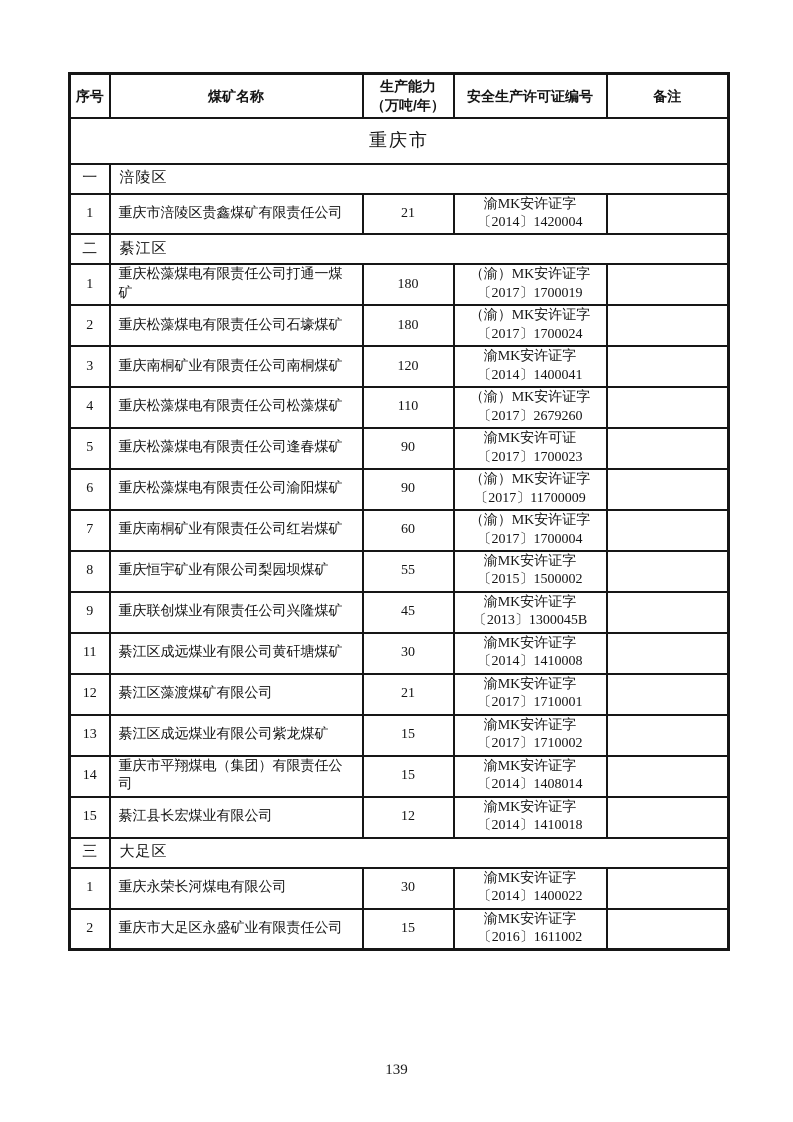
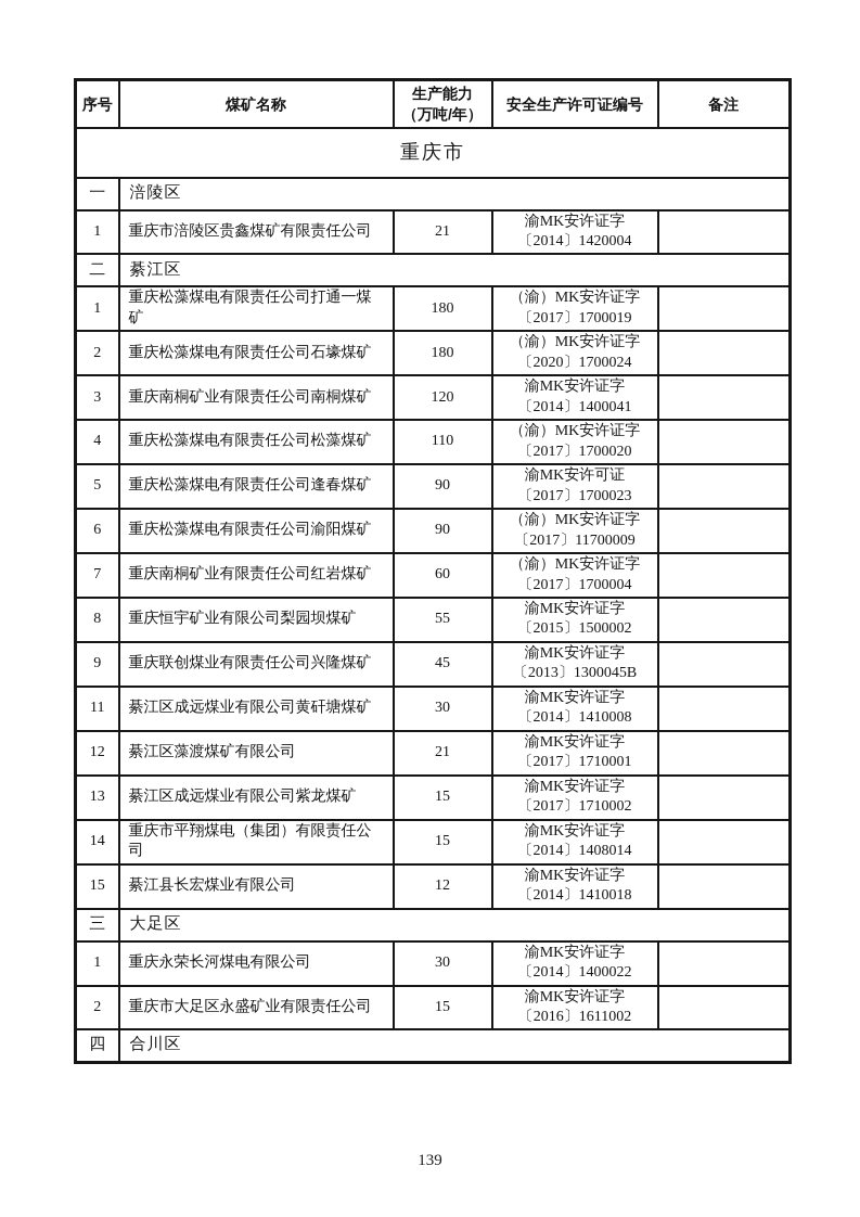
  序号	煤矿名称	生产能力 （万吨/年）	安全生产许可证编号	备注
  重庆市
  一	涪陵区
  1	重庆市涪陵区贵鑫煤矿有限责任公司	21	渝MK安许证字〔2014〕1420004
  二	綦江区
  1	重庆松藻煤电有限责任公司打通一煤矿	180	（渝）MK安许证字〔2017〕1700019
- 2	重庆松藻煤电有限责任公司石壕煤矿	180	（渝）MK安许证字〔2017〕1700024
+ 2	重庆松藻煤电有限责任公司石壕煤矿	180	（渝）MK安许证字〔2020〕1700024
  3	重庆南桐矿业有限责任公司南桐煤矿	120	渝MK安许证字〔2014〕1400041
- 4	重庆松藻煤电有限责任公司松藻煤矿	110	（渝）MK安许证字〔2017〕2679260
+ 4	重庆松藻煤电有限责任公司松藻煤矿	110	（渝）MK安许证字〔2017〕1700020
  5	重庆松藻煤电有限责任公司逢春煤矿	90	渝MK安许可证〔2017〕1700023
  6	重庆松藻煤电有限责任公司渝阳煤矿	90	（渝）MK安许证字〔2017〕11700009
  7	重庆南桐矿业有限责任公司红岩煤矿	60	（渝）MK安许证字〔2017〕1700004
  8	重庆恒宇矿业有限公司梨园坝煤矿	55	渝MK安许证字〔2015〕1500002
  9	重庆联创煤业有限责任公司兴隆煤矿	45	渝MK安许证字〔2013〕1300045B
  11	綦江区成远煤业有限公司黄矸塘煤矿	30	渝MK安许证字〔2014〕1410008
  12	綦江区藻渡煤矿有限公司	21	渝MK安许证字〔2017〕1710001
  13	綦江区成远煤业有限公司紫龙煤矿	15	渝MK安许证字〔2017〕1710002
  14	重庆市平翔煤电（集团）有限责任公司	15	渝MK安许证字〔2014〕1408014
  15	綦江县长宏煤业有限公司	12	渝MK安许证字〔2014〕1410018
  三	大足区
  1	重庆永荣长河煤电有限公司	30	渝MK安许证字〔2014〕1400022
  2	重庆市大足区永盛矿业有限责任公司	15	渝MK安许证字〔2016〕1611002
+ 四	合川区
  139
